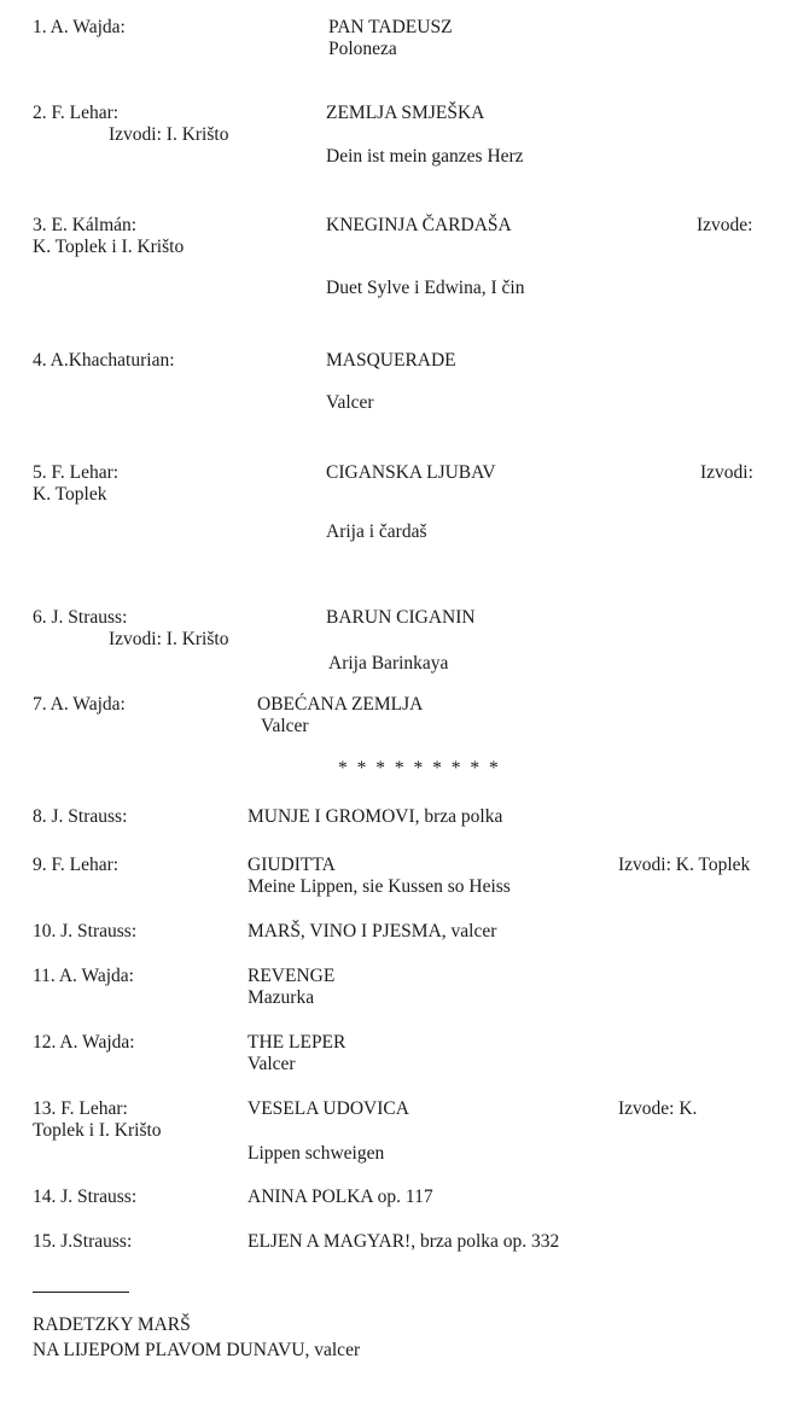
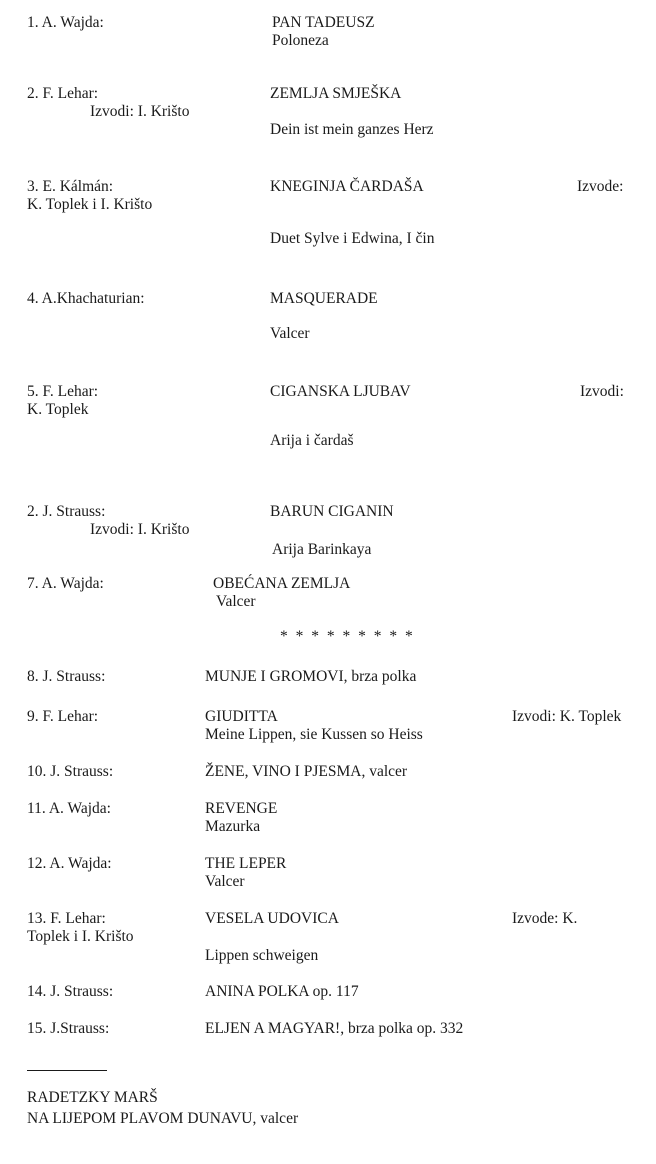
  1. A. Wajda:
  PAN TADEUSZ
  Poloneza
  2. F. Lehar:
  Izvodi: I. Krišto
  ZEMLJA SMJEŠKA
  Dein ist mein ganzes Herz
  3. E. Kálmán:
  K. Toplek i I. Krišto
  KNEGINJA ČARDAŠA
  Izvode:
  Duet Sylve i Edwina, I čin
  4. A.Khachaturian:
  MASQUERADE
  Valcer
  5. F. Lehar:
  K. Toplek
  CIGANSKA LJUBAV
  Izvodi:
  Arija i čardaš
- 6. J. Strauss:
+ 2. J. Strauss:
  Izvodi: I. Krišto
  BARUN CIGANIN
  Arija Barinkaya
  7. A. Wajda:
  OBEĆANA ZEMLJA
  Valcer
  * * * * * * * * *
  8. J. Strauss:
  MUNJE I GROMOVI, brza polka
  9. F. Lehar:
  GIUDITTA
  Izvodi: K. Toplek
  Meine Lippen, sie Kussen so Heiss
  10. J. Strauss:
- MARŠ, VINO I PJESMA, valcer
+ ŽENE, VINO I PJESMA, valcer
  11. A. Wajda:
  REVENGE
  Mazurka
  12. A. Wajda:
  THE LEPER
  Valcer
  13. F. Lehar:
  Toplek i I. Krišto
  VESELA UDOVICA
  Izvode: K.
  Lippen schweigen
  14. J. Strauss:
  ANINA POLKA op. 117
  15. J.Strauss:
  ELJEN A MAGYAR!, brza polka op. 332
  RADETZKY MARŠ
  NA LIJEPOM PLAVOM DUNAVU, valcer
